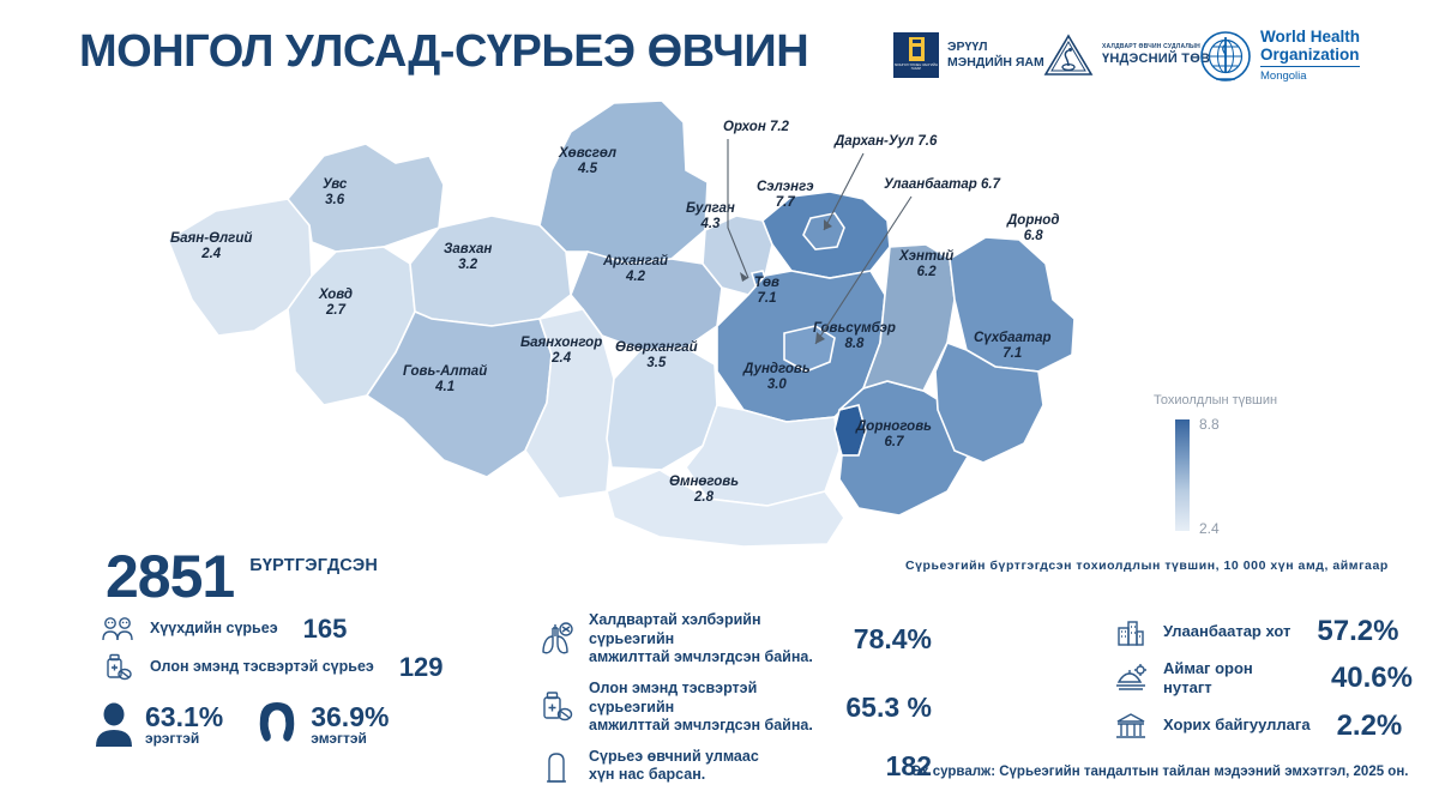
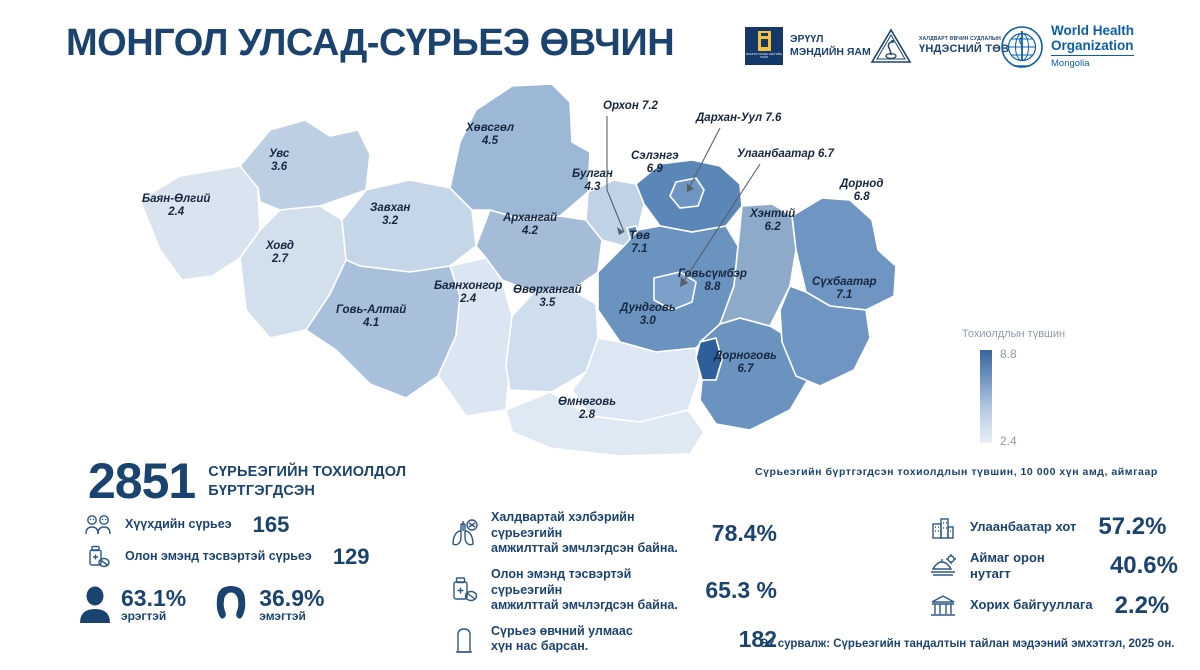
  МОНГОЛ УЛСАД-СҮРЬЕЭ ӨВЧИН
  ЭРҮҮЛ
  МЭНДИЙН ЯАМ
  ҮНДЭСНИЙ ТӨВ
  World Health
  Organization
  Mongolia
  Баян-Өлгий
  2.4
  Увс
  3.6
  Ховд
  2.7
  Завхан
  3.2
  Говь-Алтай
  4.1
  Хөвсгөл
  4.5
  Архангай
  4.2
  Баянхонгор
  2.4
  Өвөрхангай
  3.5
  Булган
  4.3
  Сэлэнгэ
- 7.7
+ 6.9
  Төв
  7.1
  Дундговь
  3.0
  Өмнөговь
  2.8
  Дорноговь
  6.7
  Гвьсүмбэр
  8.8
  Хэнтий
  6.2
  Дорнод
  6.8
  Сүхбаатар
  7.1
  Орхон 7.2
  Дархан-Уул 7.6
  Улаанбаатар 6.7
  Тохиолдлын түвшин
  8.8
  2.4
  Сүрьеэгийн бүртгэгдсэн тохиолдлын түвшин, 10 000 хүн амд, аймгаар
  2851
+ СҮРЬЕЭГИЙН ТОХИОЛДОЛ
  БҮРТГЭГДСЭН
  Хүүхдийн сүрьеэ
  165
  Олон эмэнд тэсвэртэй сүрьеэ
  129
  63.1%
  эрэгтэй
  36.9%
  эмэгтэй
  Халдвартай хэлбэрийн сүрьеэгийн
  амжилттай эмчлэгдсэн байна.
  78.4%
  Олон эмэнд тэсвэртэй сүрьеэгийн
  амжилттай эмчлэгдсэн байна.
  65.3 %
  Сүрьеэ өвчний улмаас
  хүн нас барсан.
  182
  Улаанбаатар хот
  57.2%
  Аймаг орон нутагт
  40.6%
  Хорих байгууллага
  2.2%
  Эх сурвалж: Сүрьеэгийн тандалтын тайлан мэдээний эмхэтгэл, 2025 он.
